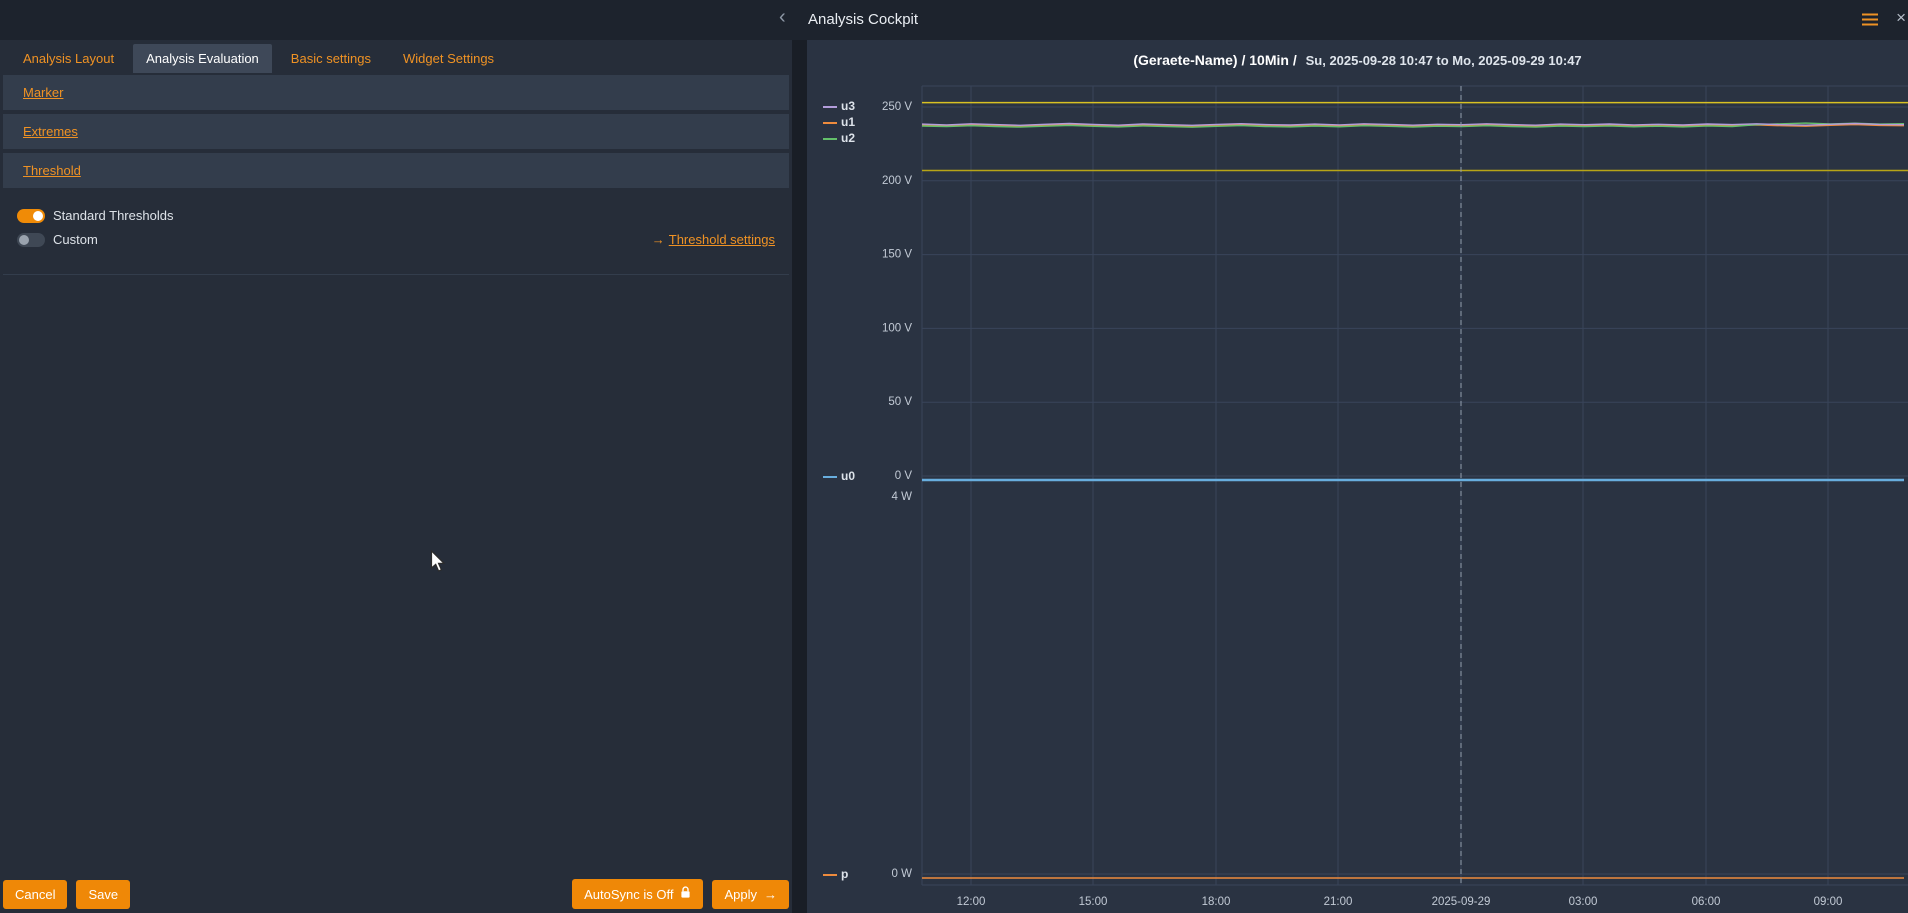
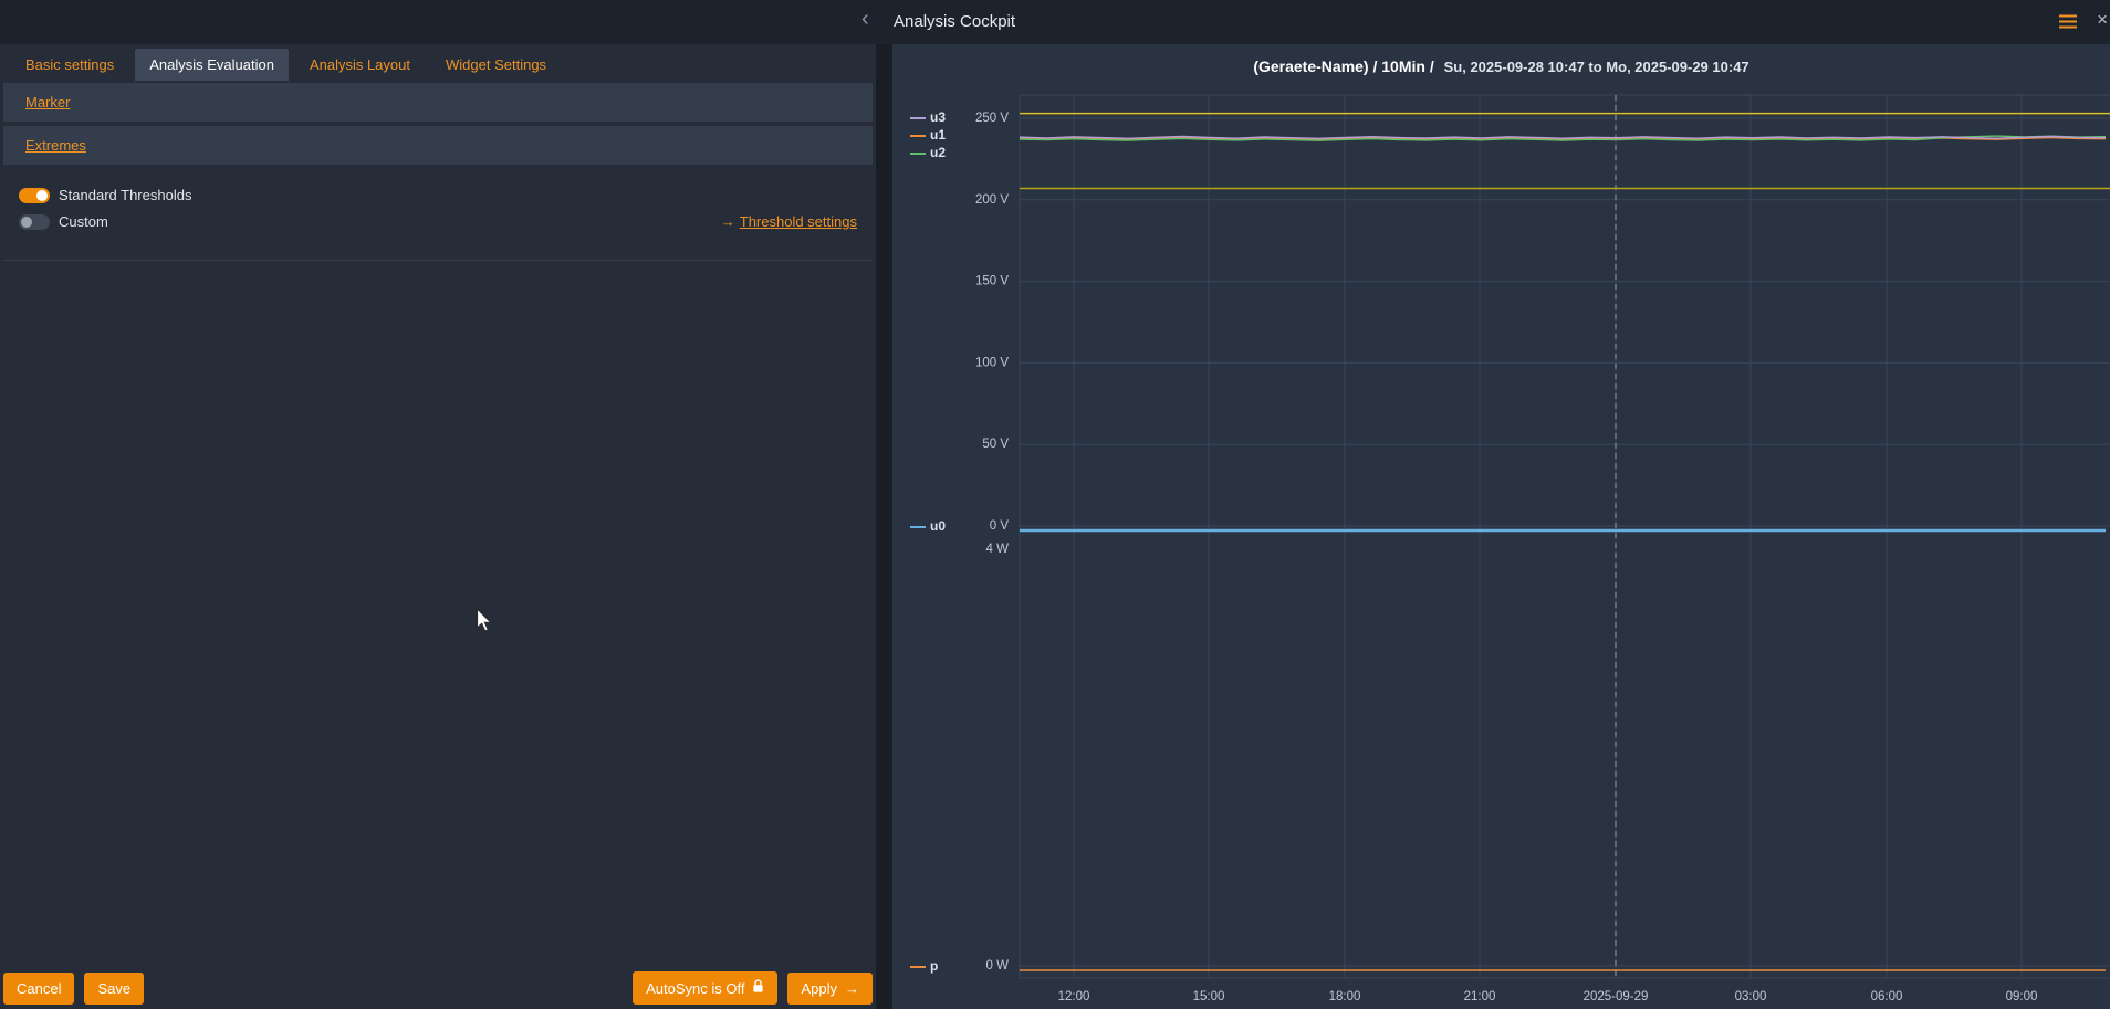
  ‹
  Analysis Cockpit
  ×
- Analysis Layout
+ Basic settings
  Analysis Evaluation
- Basic settings
+ Analysis Layout
  Widget Settings
  Marker
  Extremes
- Threshold
  Standard Thresholds
  Custom
  → Threshold settings
  Cancel
  Save
  AutoSync is Off
  Apply
  →
  (Geraete-Name) / 10Min / Su, 2025-09-28 10:47 to Mo, 2025-09-29 10:47
  12:00
  15:00
  18:00
  21:00
  2025-09-29
  03:00
  06:00
  09:00
  250 V
  200 V
  150 V
  100 V
  50 V
  0 V
  4 W
  0 W
  u3
  u1
  u2
  u0
  p
